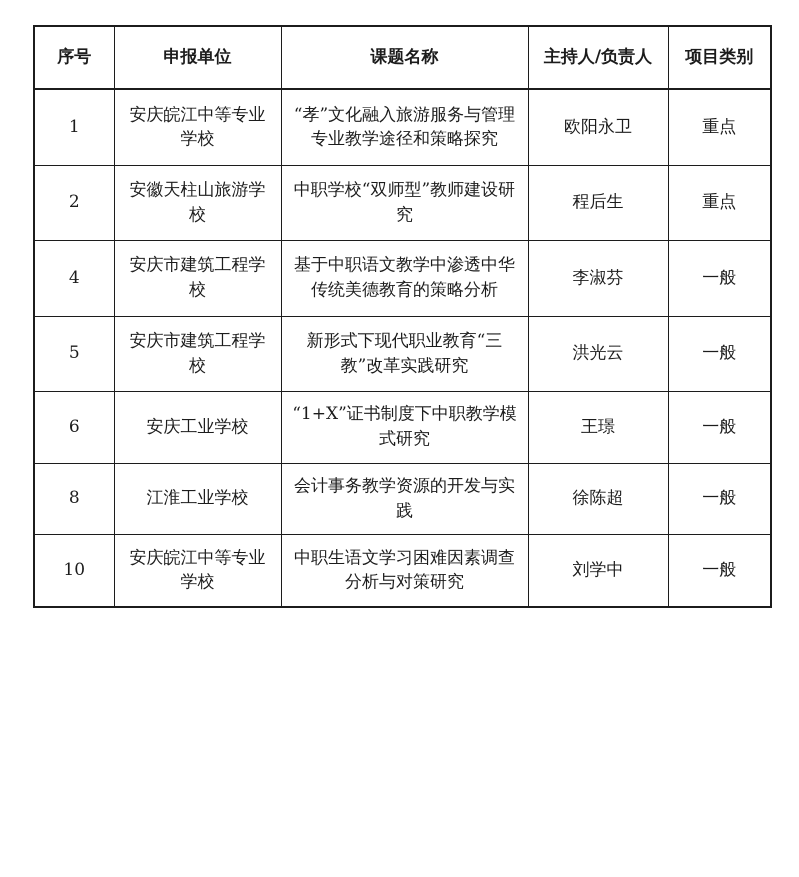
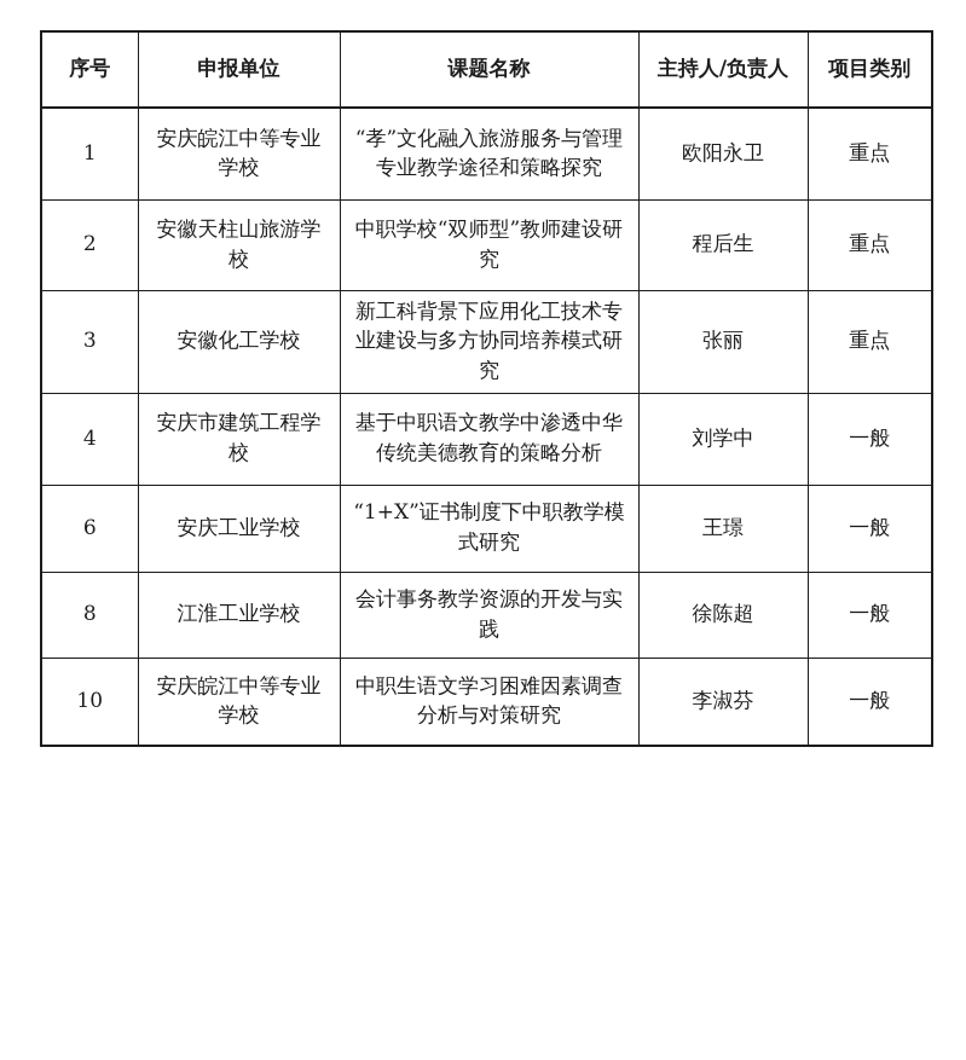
  序号	申报单位	课题名称	主持人/负责人	项目类别
  1	安庆皖江中等专业学校	“孝”文化融入旅游服务与管理专业教学途径和策略探究	欧阳永卫	重点
  2	安徽天柱山旅游学校	中职学校“双师型”教师建设研究	程后生	重点
+ 3	安徽化工学校	新工科背景下应用化工技术专业建设与多方协同培养模式研究	张丽	重点
- 4	安庆市建筑工程学校	基于中职语文教学中渗透中华传统美德教育的策略分析	李淑芬	一般
+ 4	安庆市建筑工程学校	基于中职语文教学中渗透中华传统美德教育的策略分析	刘学中	一般
- 5	安庆市建筑工程学校	新形式下现代职业教育“三教”改革实践研究	洪光云	一般
  6	安庆工业学校	“1+X”证书制度下中职教学模式研究	王璟	一般
  8	江淮工业学校	会计事务教学资源的开发与实践	徐陈超	一般
- 10	安庆皖江中等专业学校	中职生语文学习困难因素调查分析与对策研究	刘学中	一般
+ 10	安庆皖江中等专业学校	中职生语文学习困难因素调查分析与对策研究	李淑芬	一般
